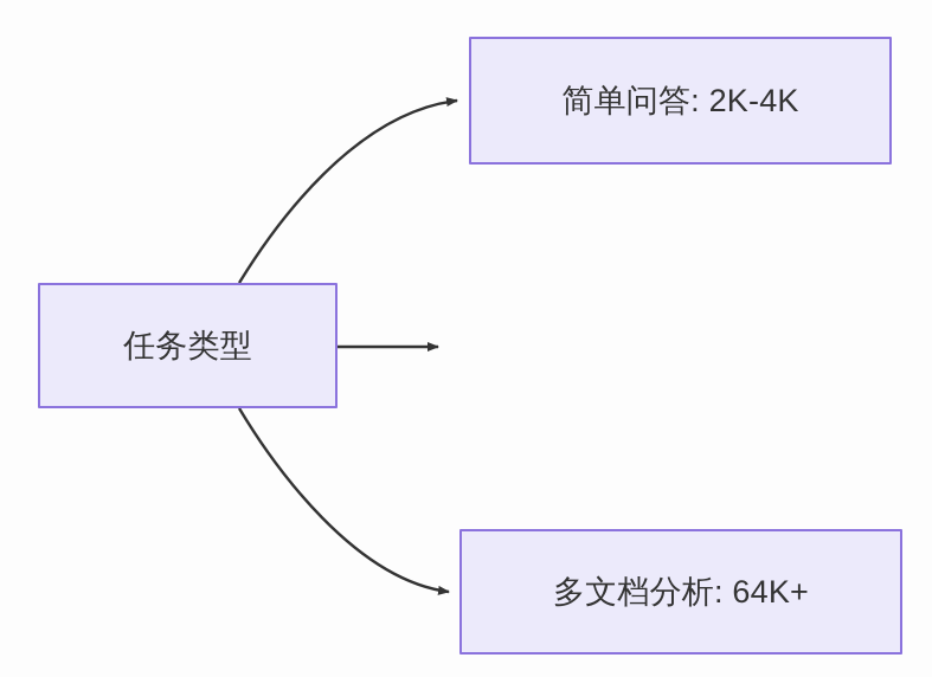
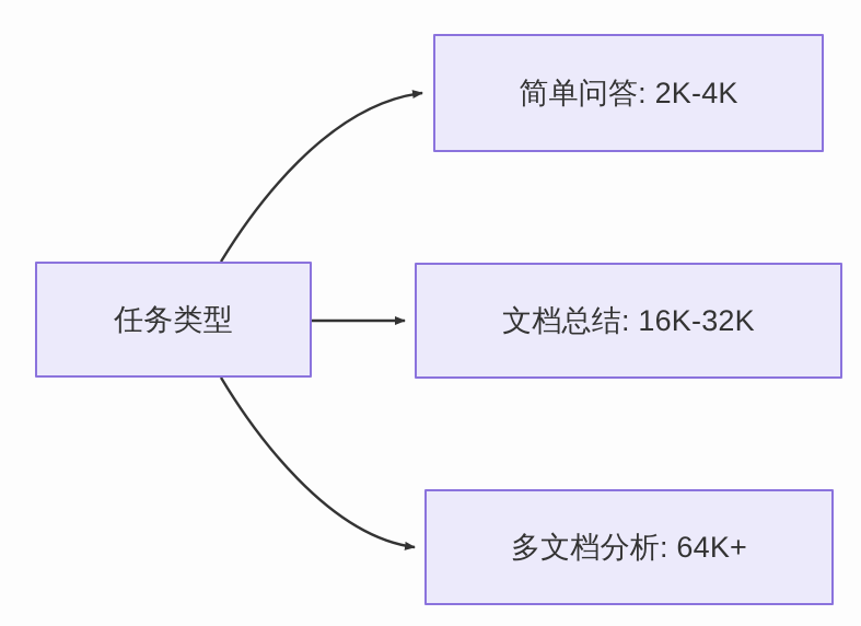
  任务类型
  简单问答: 2K-4K
+ 文档总结: 16K-32K
  多文档分析: 64K+
